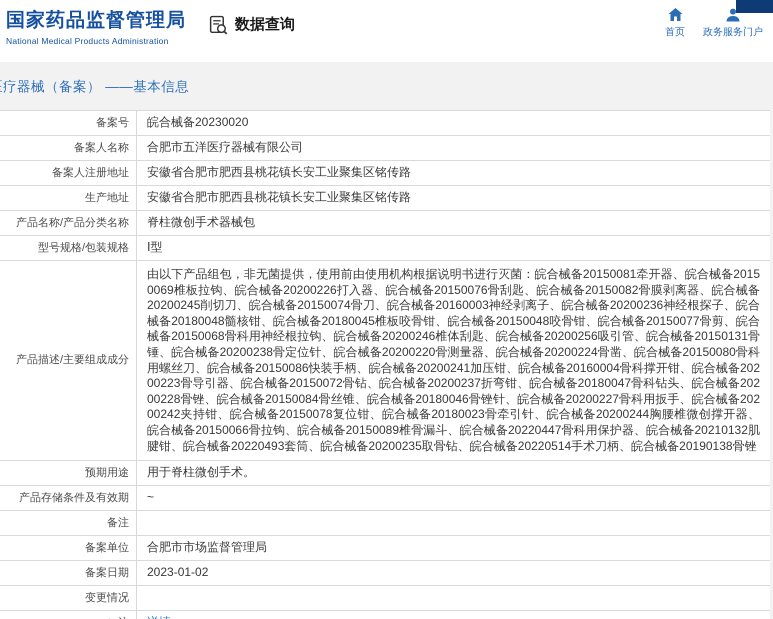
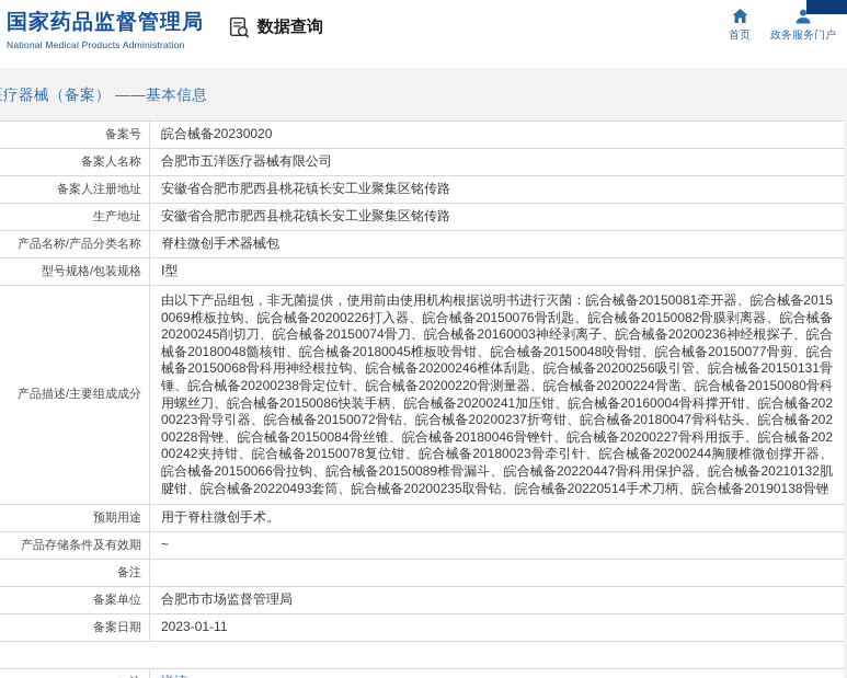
  国家药品监督管理局
  National Medical Products Administration
  数据查询
  首页
  政务服务门户
  疗器械（备案） ——基本信息
  备案号
  皖合械备20230020
  备案人名称
  合肥市五洋医疗器械有限公司
  备案人注册地址
  安徽省合肥市肥西县桃花镇长安工业聚集区铭传路
  生产地址
  安徽省合肥市肥西县桃花镇长安工业聚集区铭传路
  产品名称/产品分类名称
  脊柱微创手术器械包
  型号规格/包装规格
  Ⅰ型
  产品描述/主要组成成分
  由以下产品组包，非无菌提供，使用前由使用机构根据说明书进行灭菌：皖合械备20150081牵开器、皖合械备20150069椎板拉钩、皖合械备20200226打入器、皖合械备20150076骨刮匙、皖合械备20150082骨膜剥离器、皖合械备20200245削切刀、皖合械备20150074骨刀、皖合械备20160003神经剥离子、皖合械备20200236神经根探子、皖合械备20180048髓核钳、皖合械备20180045椎板咬骨钳、皖合械备20150048咬骨钳、皖合械备20150077骨剪、皖合械备20150068骨科用神经根拉钩、皖合械备20200246椎体刮匙、皖合械备20200256吸引管、皖合械备20150131骨锤、皖合械备20200238骨定位针、皖合械备20200220骨测量器、皖合械备20200224骨凿、皖合械备20150080骨科用螺丝刀、皖合械备20150086快装手柄、皖合械备20200241加压钳、皖合械备20160004骨科撑开钳、皖合械备20200223骨导引器、皖合械备20150072骨钻、皖合械备20200237折弯钳、皖合械备20180047骨科钻头、皖合械备20200228骨锉、皖合械备20150084骨丝锥、皖合械备20180046骨锉针、皖合械备20200227骨科用扳手、皖合械备20200242夹持钳、皖合械备20150078复位钳、皖合械备20180023骨牵引针、皖合械备20200244胸腰椎微创撑开器、皖合械备20150066骨拉钩、皖合械备20150089椎骨漏斗、皖合械备20220447骨科用保护器、皖合械备20210132肌腱钳、皖合械备20220493套筒、皖合械备20200235取骨钻、皖合械备20220514手术刀柄、皖合械备20190138骨锉
  预期用途
  用于脊柱微创手术。
  产品存储条件及有效期
  ~
  备注
  备案单位
  合肥市市场监督管理局
  备案日期
- 2023-01-02
+ 2023-01-11
- 变更情况
